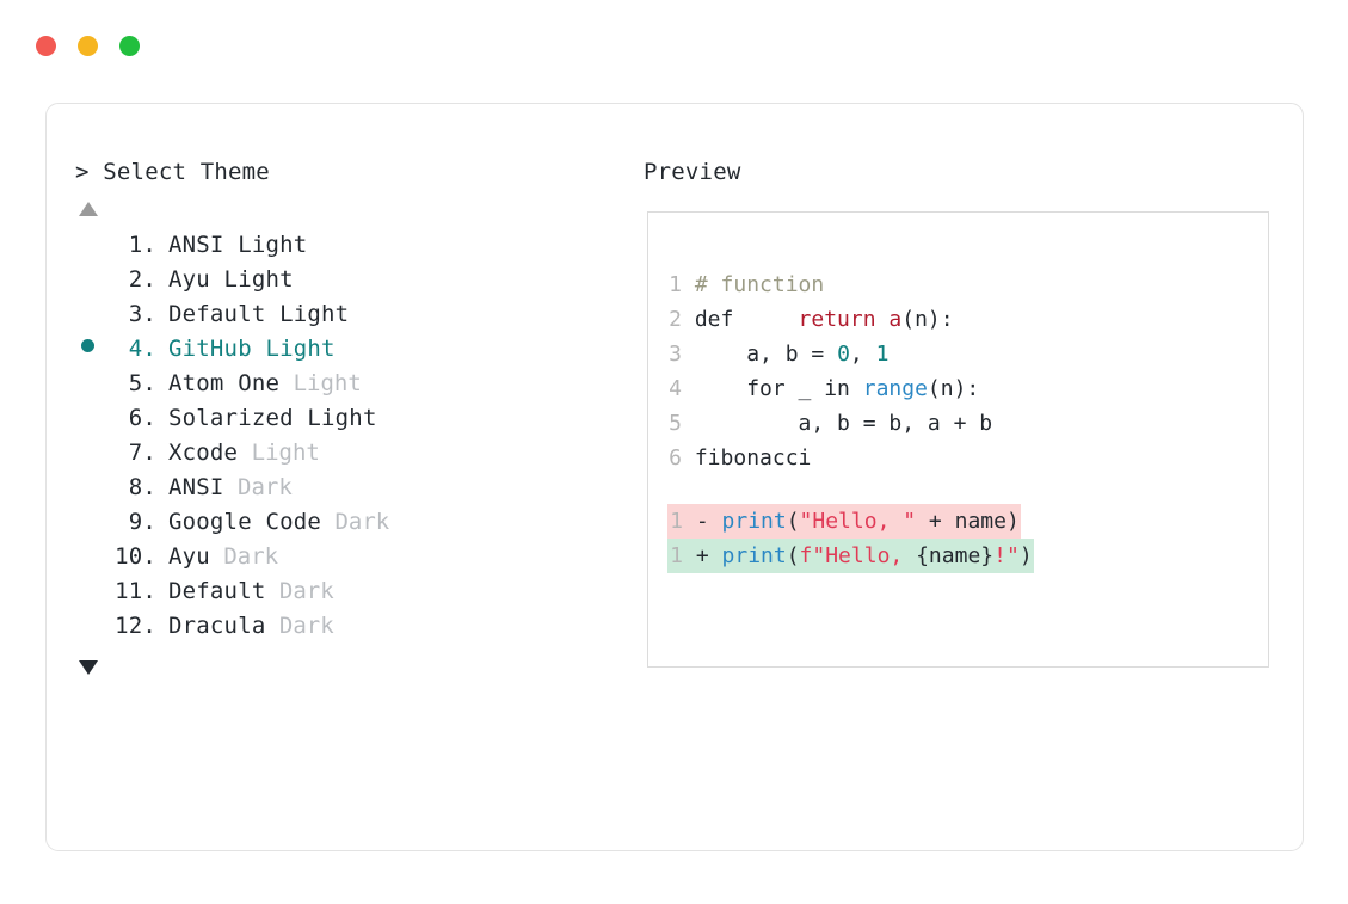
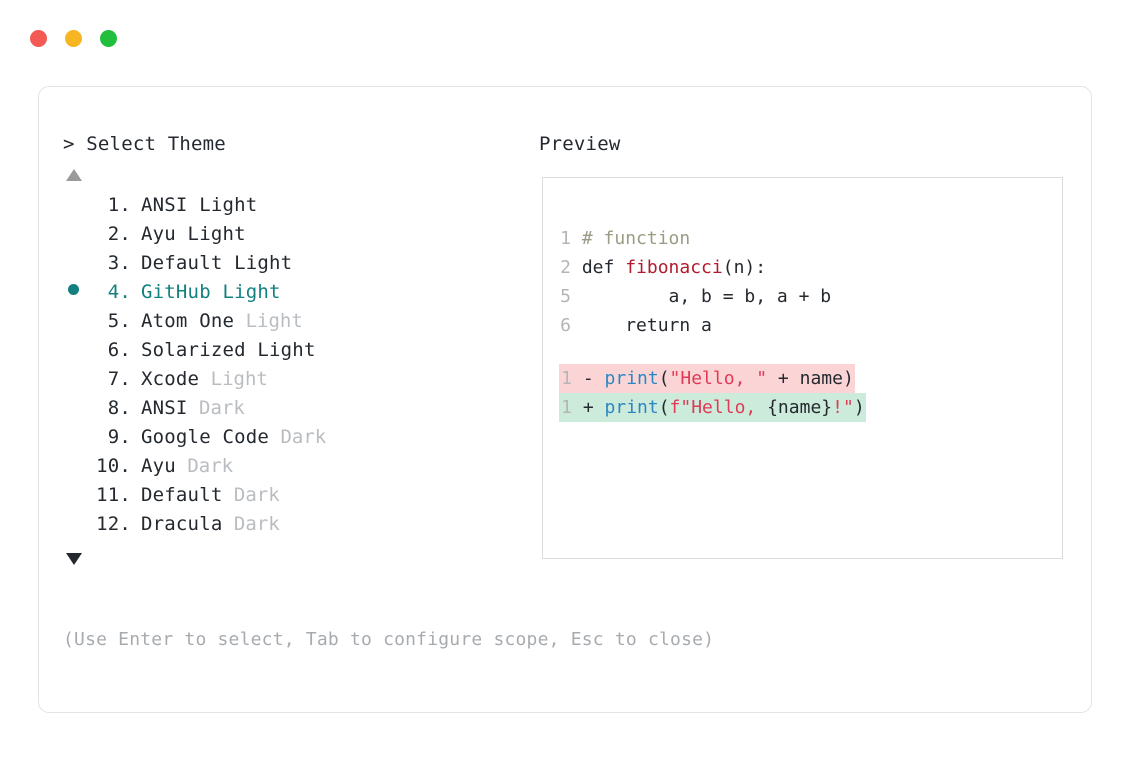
  > Select Theme
  1.
  ANSI Light
  2.
  Ayu Light
  3.
  Default Light
  4.
  GitHub Light
  5.
  Atom One
  Light
  6.
  Solarized Light
  7.
  Xcode
  Light
  8.
  ANSI
  Dark
  9.
  Google Code
  Dark
  10.
  Ayu
  Dark
  11.
  Default
  Dark
  12.
  Dracula
  Dark
  Preview
  1 # function
- 2 def return a(n):
+ 2 def fibonacci(n):
- 3 a, b = 0, 1
- 4 for _ in range(n):
  5 a, b = b, a + b
- 6 fibonacci
+ 6 return a
  1 - print("Hello, " + name)
  1 + print(f"Hello, {name}!")
+ (Use Enter to select, Tab to configure scope, Esc to close)
